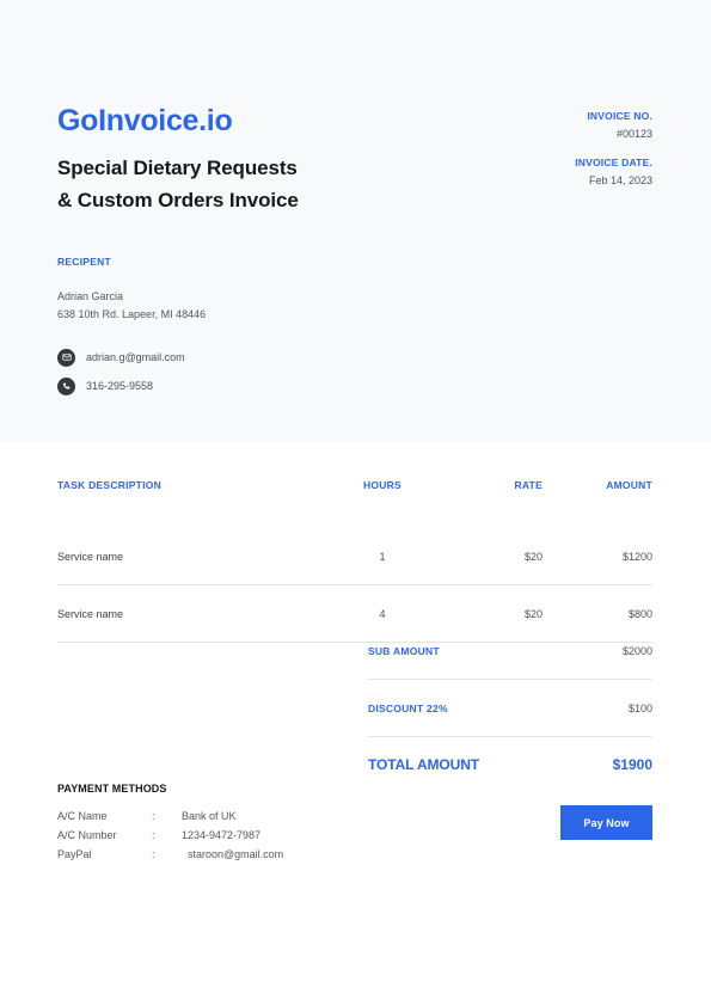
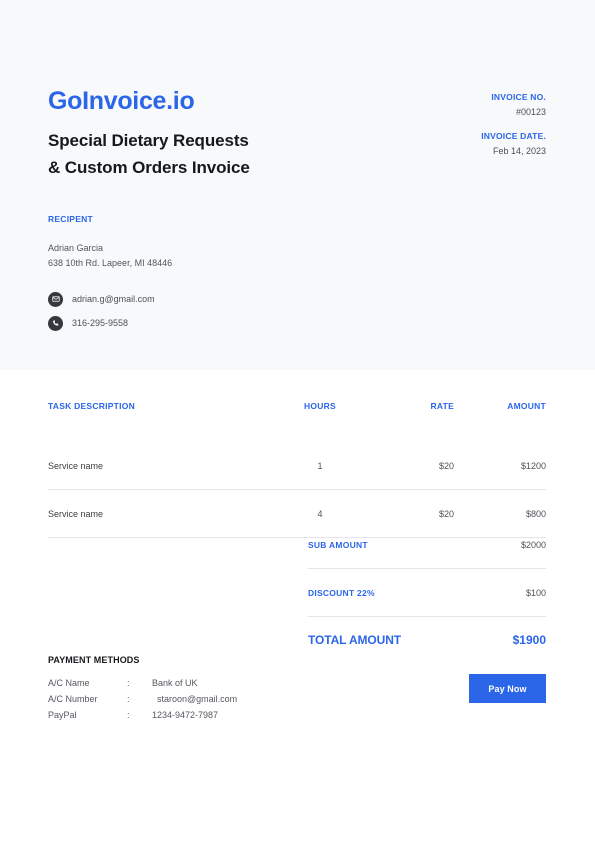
  GoInvoice.io
  Special Dietary Requests & Custom Orders Invoice
  INVOICE NO.
  #00123
  INVOICE DATE.
  Feb 14, 2023
  RECIPENT
  Adrian Garcia
  638 10th Rd. Lapeer, MI 48446
  adrian.g@gmail.com
  316-295-9558
  TASK DESCRIPTION
  HOURS
  RATE
  AMOUNT
  Service name
  1
  $20
  $1200
  Service name
  4
  $20
  $800
  SUB AMOUNT
  $2000
  DISCOUNT 22%
  $100
  TOTAL AMOUNT
  $1900
  PAYMENT METHODS
  A/C Name
  :
  Bank of UK
  A/C Number
  :
- 1234-9472-7987
+ staroon@gmail.com
  PayPal
  :
- staroon@gmail.com
+ 1234-9472-7987
  Pay Now
